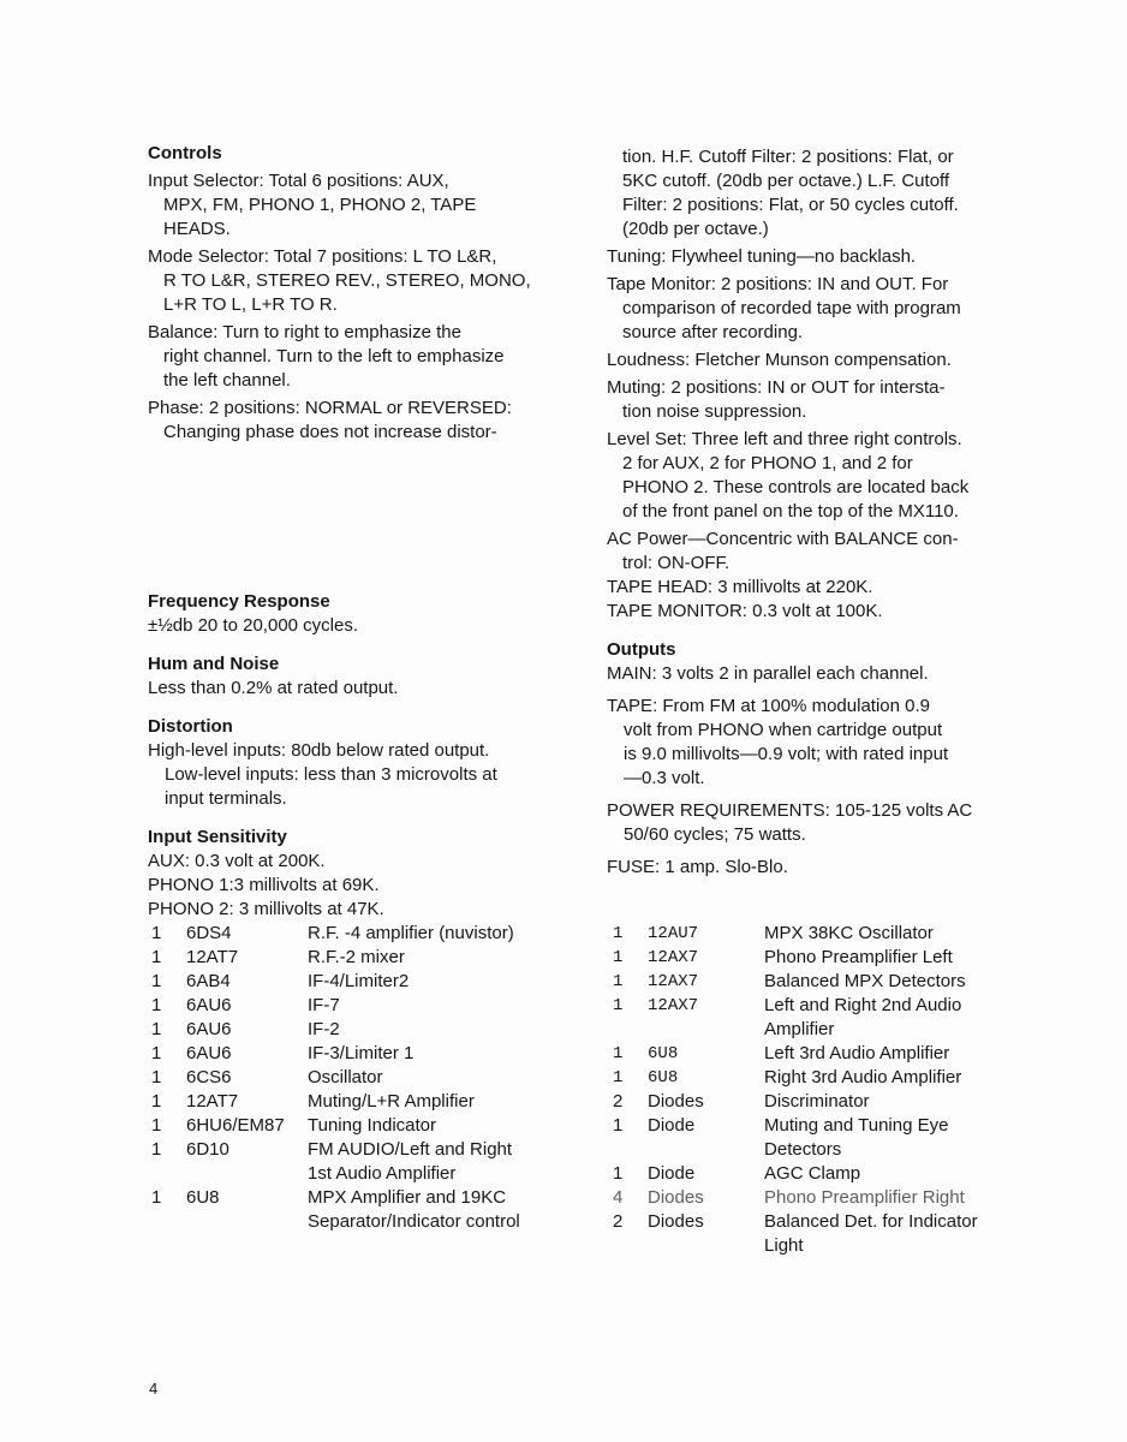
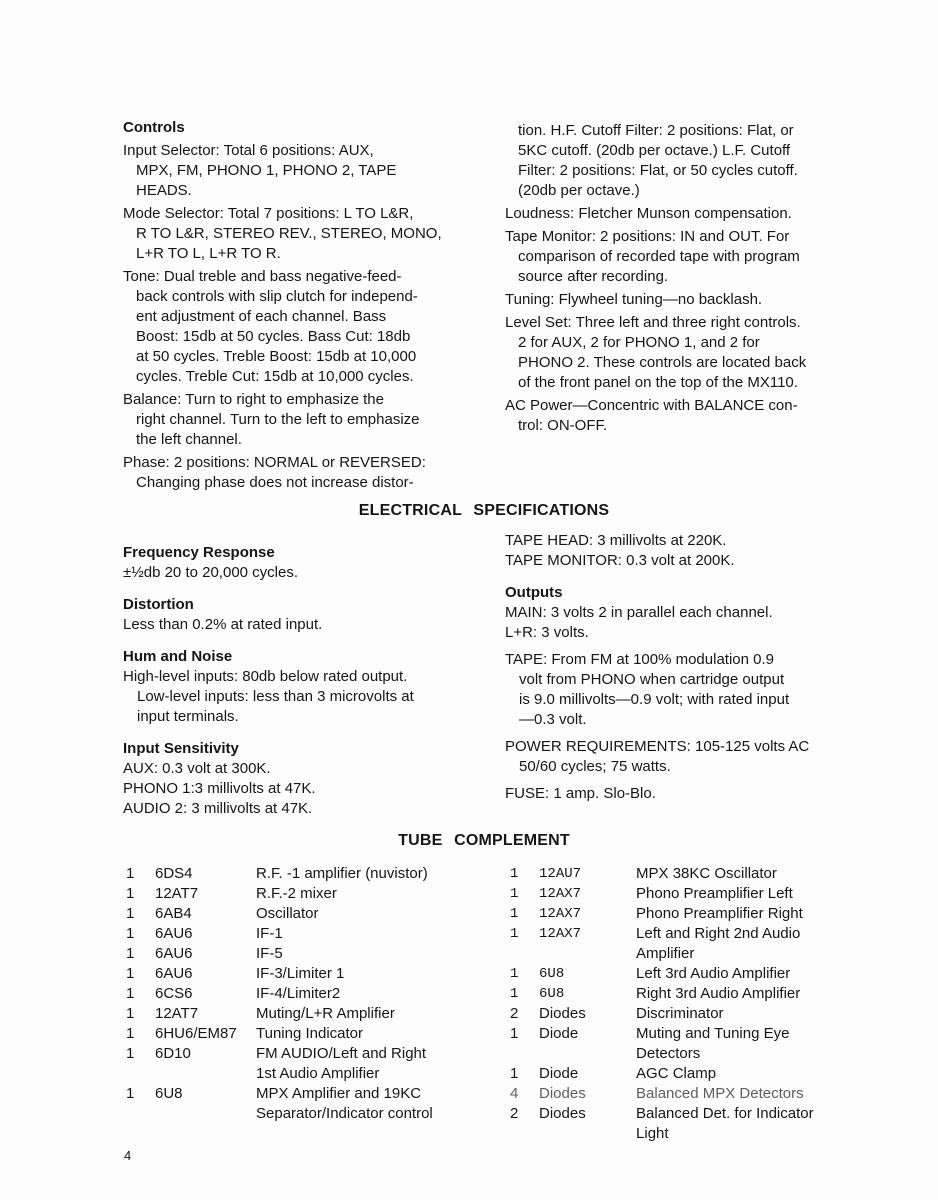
  Controls
  Input Selector: Total 6 positions: AUX,
  MPX, FM, PHONO 1, PHONO 2, TAPE
  HEADS.
  Mode Selector: Total 7 positions: L TO L&R,
  R TO L&R, STEREO REV., STEREO, MONO,
  L+R TO L, L+R TO R.
+ Tone: Dual treble and bass negative-feed-
+ back controls with slip clutch for independ-
+ ent adjustment of each channel. Bass
+ Boost: 15db at 50 cycles. Bass Cut: 18db
+ at 50 cycles. Treble Boost: 15db at 10,000
+ cycles. Treble Cut: 15db at 10,000 cycles.
  Balance: Turn to right to emphasize the
  right channel. Turn to the left to emphasize
  the left channel.
  Phase: 2 positions: NORMAL or REVERSED:
  Changing phase does not increase distor-
  tion. H.F. Cutoff Filter: 2 positions: Flat, or
  5KC cutoff. (20db per octave.) L.F. Cutoff
  Filter: 2 positions: Flat, or 50 cycles cutoff.
  (20db per octave.)
- Tuning: Flywheel tuning—no backlash.
+ Loudness: Fletcher Munson compensation.
  Tape Monitor: 2 positions: IN and OUT. For
  comparison of recorded tape with program
  source after recording.
- Loudness: Fletcher Munson compensation.
+ Tuning: Flywheel tuning—no backlash.
- Muting: 2 positions: IN or OUT for intersta-
- tion noise suppression.
  Level Set: Three left and three right controls.
  2 for AUX, 2 for PHONO 1, and 2 for
  PHONO 2. These controls are located back
  of the front panel on the top of the MX110.
  AC Power—Concentric with BALANCE con-
  trol: ON-OFF.
+ ELECTRICAL SPECIFICATIONS
  Frequency Response
  ±½db 20 to 20,000 cycles.
- Hum and Noise
+ Distortion
- Less than 0.2% at rated output.
+ Less than 0.2% at rated input.
- Distortion
+ Hum and Noise
  High-level inputs: 80db below rated output.
  Low-level inputs: less than 3 microvolts at
  input terminals.
  Input Sensitivity
- AUX: 0.3 volt at 200K.
+ AUX: 0.3 volt at 300K.
- PHONO 1:3 millivolts at 69K.
+ PHONO 1:3 millivolts at 47K.
- PHONO 2: 3 millivolts at 47K.
+ AUDIO 2: 3 millivolts at 47K.
  TAPE HEAD: 3 millivolts at 220K.
- TAPE MONITOR: 0.3 volt at 100K.
+ TAPE MONITOR: 0.3 volt at 200K.
  Outputs
  MAIN: 3 volts 2 in parallel each channel.
+ L+R: 3 volts.
  TAPE: From FM at 100% modulation 0.9
  volt from PHONO when cartridge output
  is 9.0 millivolts—0.9 volt; with rated input
  —0.3 volt.
  POWER REQUIREMENTS: 105-125 volts AC
  50/60 cycles; 75 watts.
  FUSE: 1 amp. Slo-Blo.
+ TUBE COMPLEMENT
  1
  6DS4
- R.F. -4 amplifier (nuvistor)
+ R.F. -1 amplifier (nuvistor)
  1
  12AT7
  R.F.-2 mixer
  1
  6AB4
- IF-4/Limiter2
+ Oscillator
  1
  6AU6
- IF-7
+ IF-1
  1
  6AU6
- IF-2
+ IF-5
  1
  6AU6
  IF-3/Limiter 1
  1
  6CS6
- Oscillator
+ IF-4/Limiter2
  1
  12AT7
  Muting/L+R Amplifier
  1
  6HU6/EM87
  Tuning Indicator
  1
  6D10
  FM AUDIO/Left and Right
  1st Audio Amplifier
  1
  6U8
  MPX Amplifier and 19KC
  Separator/Indicator control
  1
  12AU7
  MPX 38KC Oscillator
  1
  12AX7
  Phono Preamplifier Left
  1
  12AX7
- Balanced MPX Detectors
+ Phono Preamplifier Right
  1
  12AX7
  Left and Right 2nd Audio
  Amplifier
  1
  6U8
  Left 3rd Audio Amplifier
  1
  6U8
  Right 3rd Audio Amplifier
  2
  Diodes
  Discriminator
  1
  Diode
  Muting and Tuning Eye
  Detectors
  1
  Diode
  AGC Clamp
  4
  Diodes
- Phono Preamplifier Right
+ Balanced MPX Detectors
  2
  Diodes
  Balanced Det. for Indicator
  Light
  4
